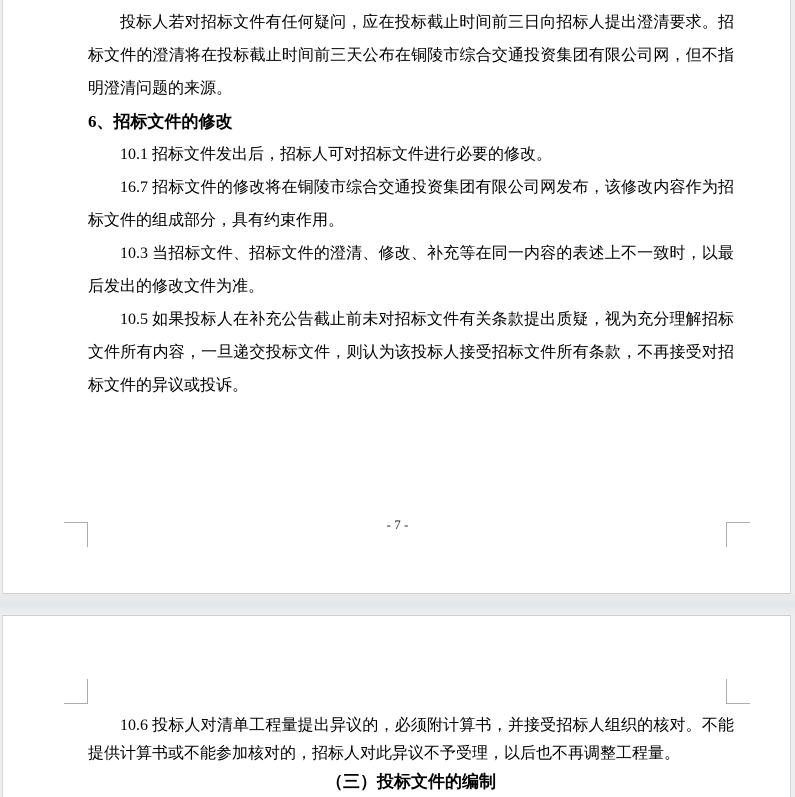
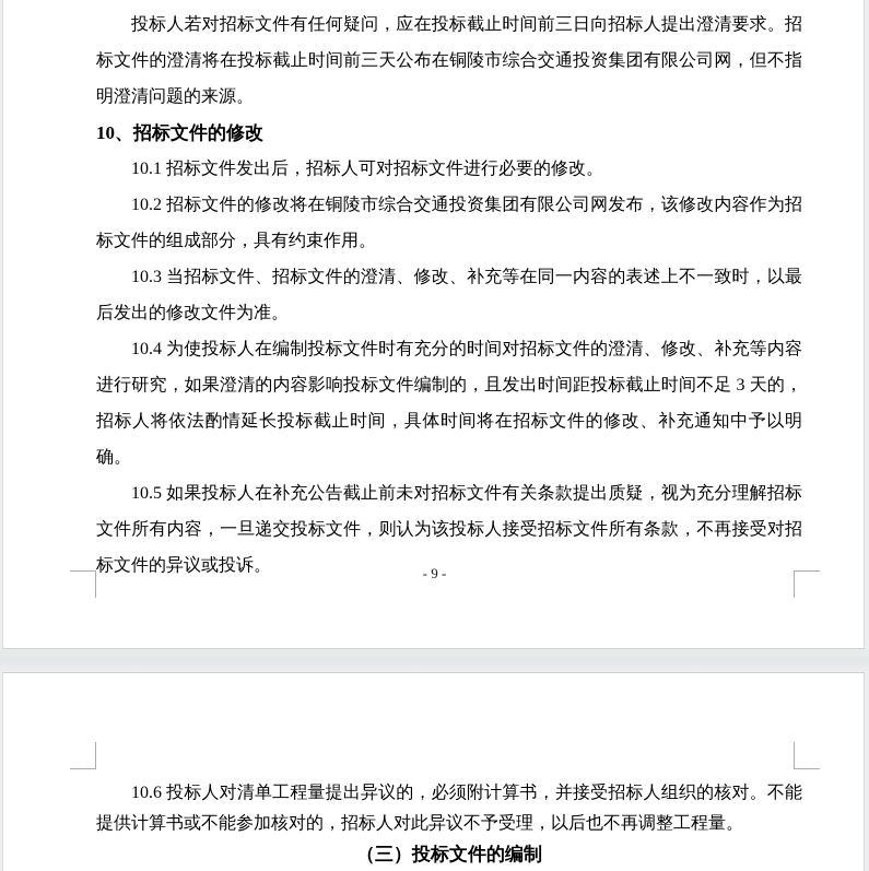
  投标人若对招标文件有任何疑问，应在投标截止时间前三日向招标人提出澄清要求。招标文件的澄清将在投标截止时间前三天公布在铜陵市综合交通投资集团有限公司网，但不指明澄清问题的来源。
- 6、招标文件的修改
+ 10、招标文件的修改
  10.1 招标文件发出后，招标人可对招标文件进行必要的修改。
- 16.7 招标文件的修改将在铜陵市综合交通投资集团有限公司网发布，该修改内容作为招标文件的组成部分，具有约束作用。
+ 10.2 招标文件的修改将在铜陵市综合交通投资集团有限公司网发布，该修改内容作为招标文件的组成部分，具有约束作用。
  10.3 当招标文件、招标文件的澄清、修改、补充等在同一内容的表述上不一致时，以最后发出的修改文件为准。
+ 10.4 为使投标人在编制投标文件时有充分的时间对招标文件的澄清、修改、补充等内容进行研究，如果澄清的内容影响投标文件编制的，且发出时间距投标截止时间不足 3 天的，招标人将依法酌情延长投标截止时间，具体时间将在招标文件的修改、补充通知中予以明确。
  10.5 如果投标人在补充公告截止前未对招标文件有关条款提出质疑，视为充分理解招标文件所有内容，一旦递交投标文件，则认为该投标人接受招标文件所有条款，不再接受对招标文件的异议或投诉。
- - 7 -
+ - 9 -
  10.6 投标人对清单工程量提出异议的，必须附计算书，并接受招标人组织的核对。不能提供计算书或不能参加核对的，招标人对此异议不予受理，以后也不再调整工程量。
  （三）投标文件的编制
